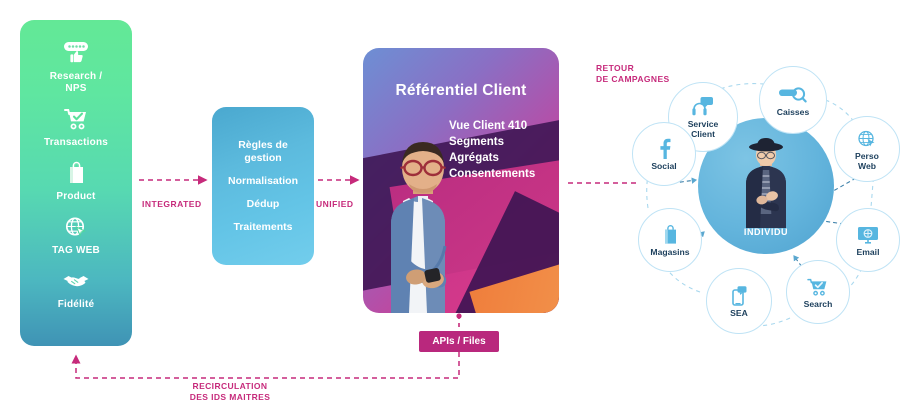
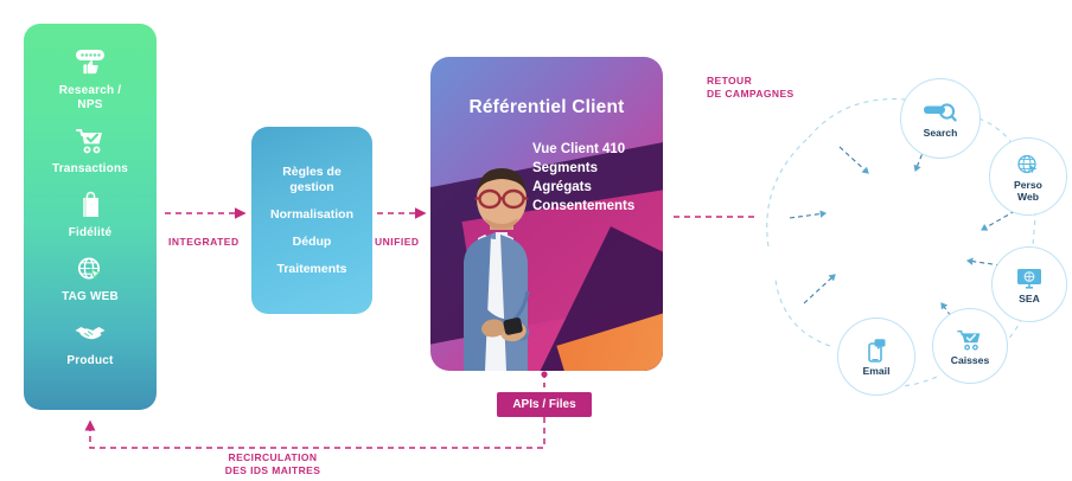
  Research /
  NPS
  Transactions
- Product
+ Fidélité
  TAG WEB
- Fidélité
+ Product
  Règles de
  gestion
  Normalisation
  Dédup
  Traitements
  Référentiel Client
  Vue Client 410
  Segments
  Agrégats
  Consentements
  INTEGRATED
  UNIFIED
  APIs / Files
  RETOUR
  DE CAMPAGNES
  RECIRCULATION
  DES IDS MAITRES
- INDIVIDU
- Service
- Client
- Caisses
+ Search
  Perso
  Web
- Email
+ SEA
- Search
+ Caisses
- SEA
+ Email
- Magasins
- Social
